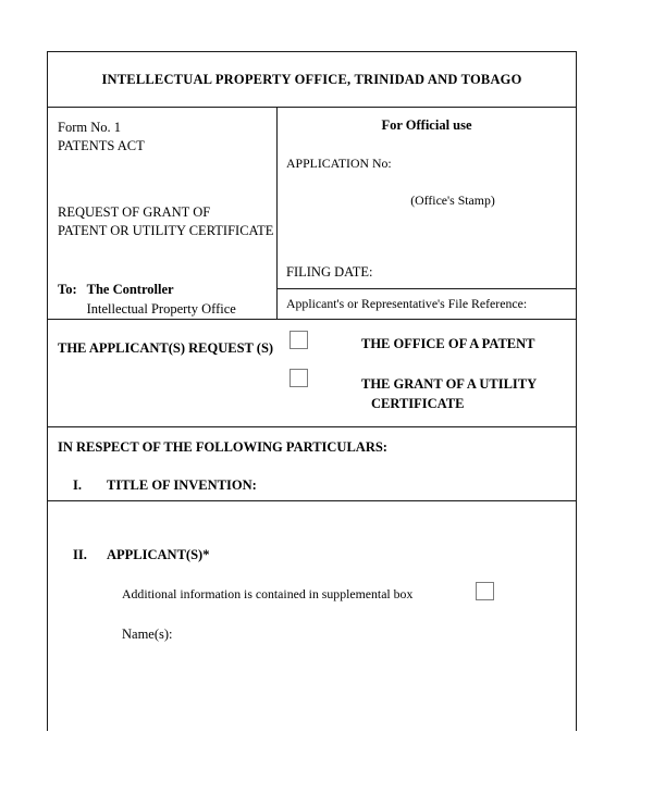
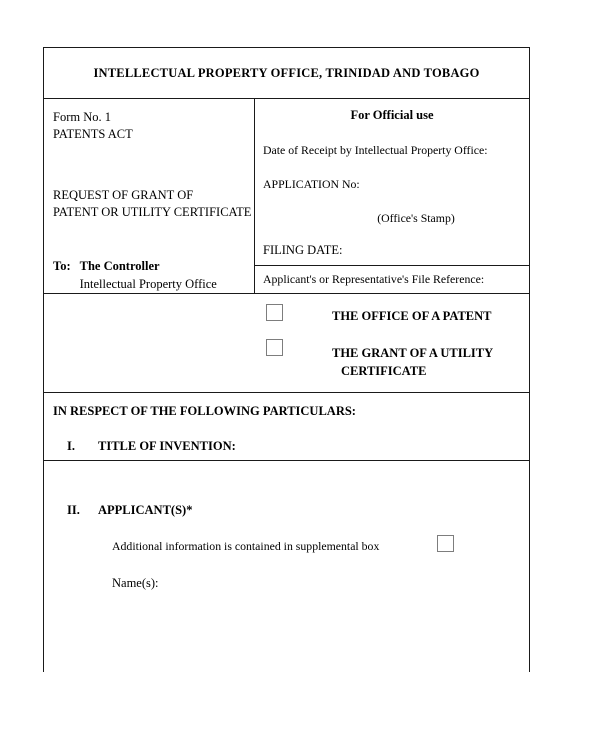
  INTELLECTUAL PROPERTY OFFICE, TRINIDAD AND TOBAGO
  Form No. 1
  PATENTS ACT
  REQUEST OF GRANT OF
  PATENT OR UTILITY CERTIFICATE
  To:
  The Controller
  Intellectual Property Office
  For Official use
+ Date of Receipt by Intellectual Property Office:
  APPLICATION No:
  (Office's Stamp)
  FILING DATE:
  Applicant's or Representative's File Reference:
- THE APPLICANT(S) REQUEST (S)
  THE OFFICE OF A PATENT
  THE GRANT OF A UTILITY
  CERTIFICATE
  IN RESPECT OF THE FOLLOWING PARTICULARS:
  I.
  TITLE OF INVENTION:
  II.
  APPLICANT(S)*
  Additional information is contained in supplemental box
  Name(s):
